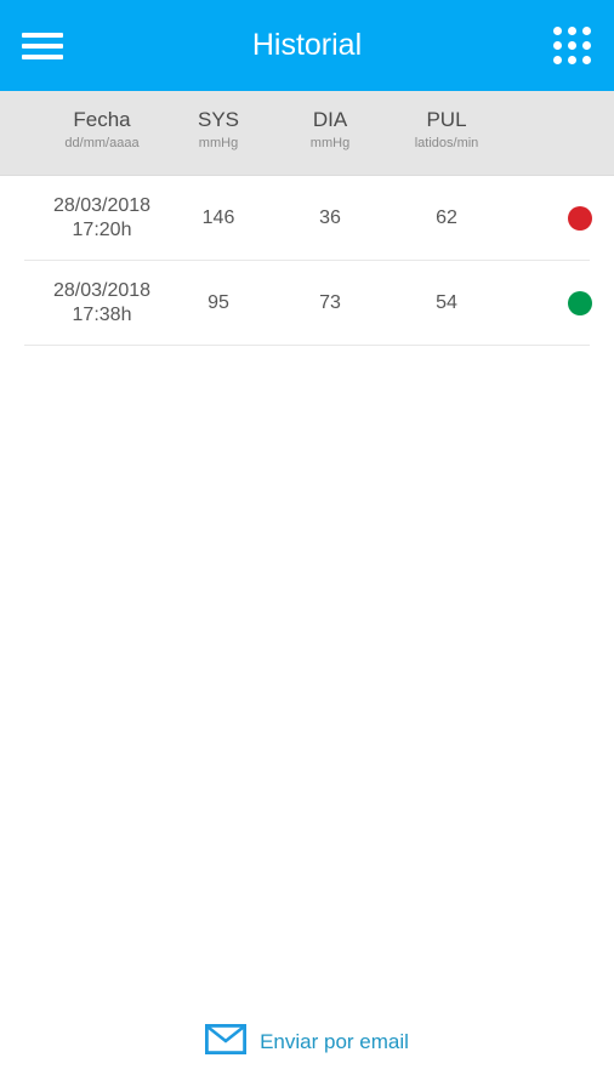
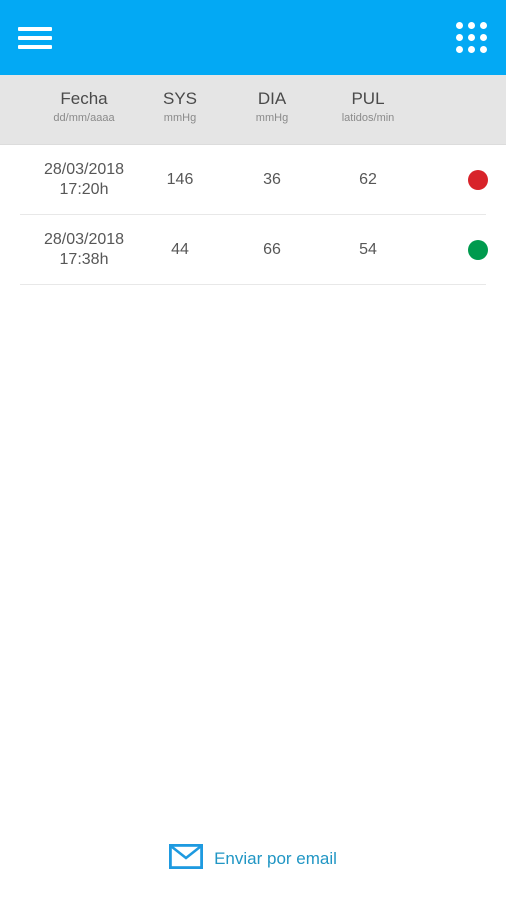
- Historial
  Fecha
  dd/mm/aaaa
  SYS
  mmHg
  DIA
  mmHg
  PUL
  latidos/min
  28/03/2018
  17:20h
  146
  36
  62
  28/03/2018
  17:38h
- 95
+ 44
- 73
+ 66
  54
  Enviar por email
